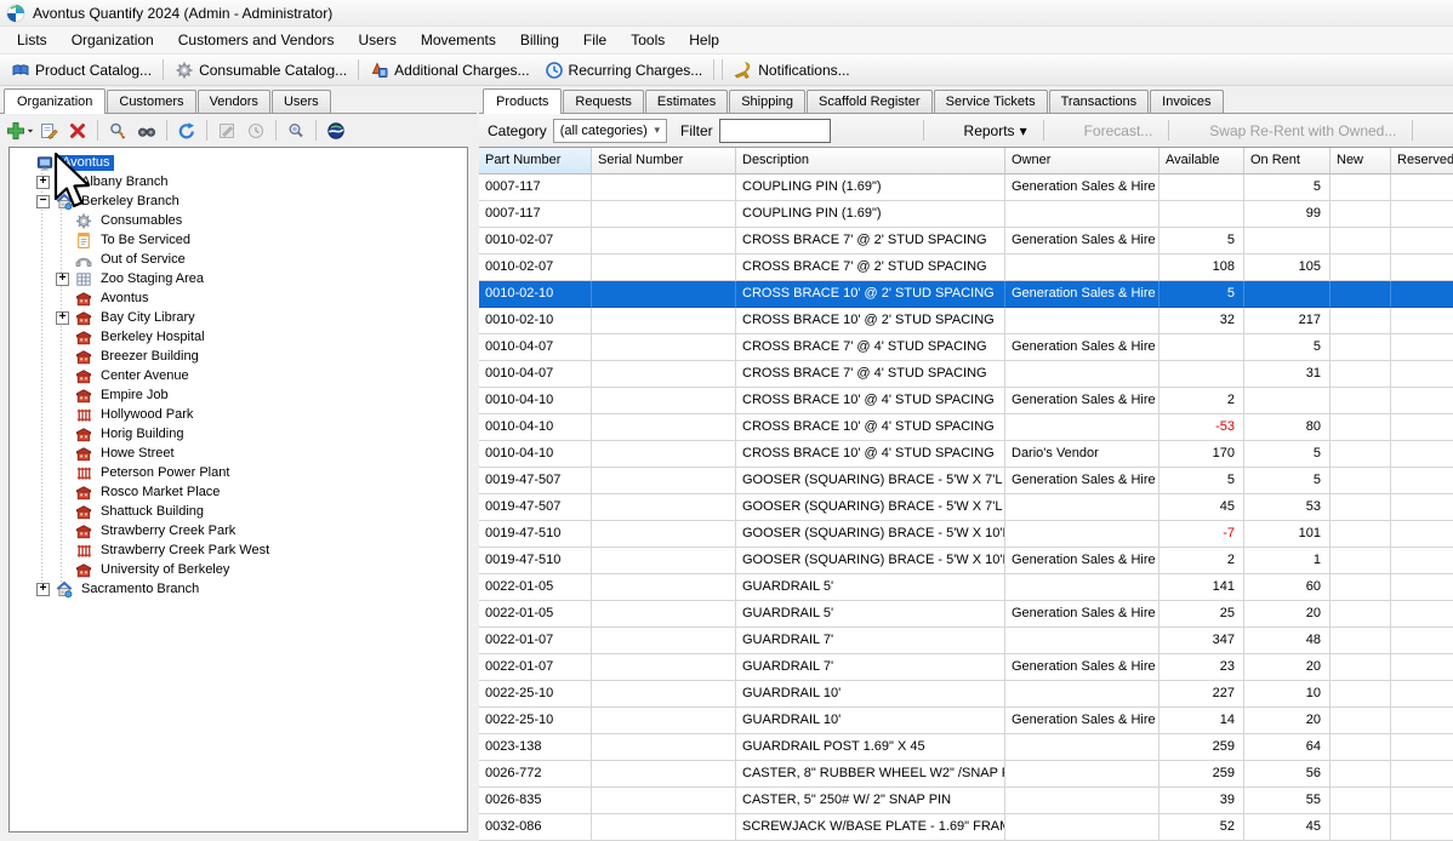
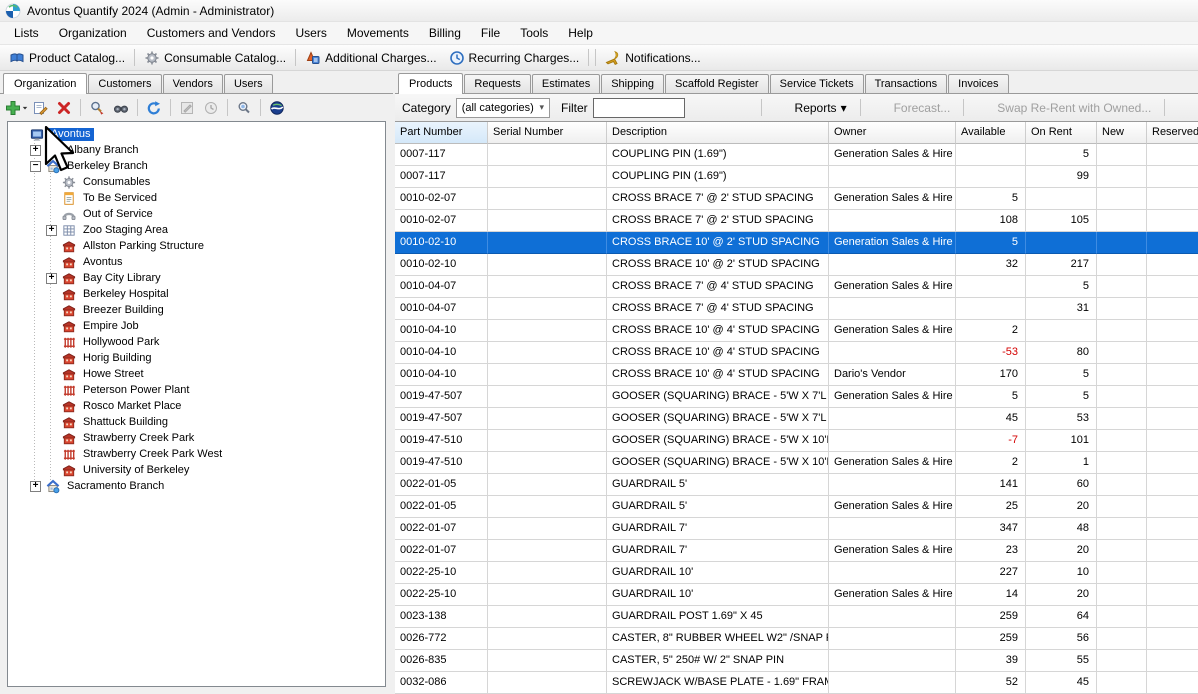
  Avontus Quantify 2024 (Admin - Administrator)
  Lists
  Organization
  Customers and Vendors
  Users
  Movements
  Billing
  File
  Tools
  Help
  Product Catalog...
  Consumable Catalog...
  Additional Charges...
  Recurring Charges...
  Notifications...
  Organization
  Customers
  Vendors
  Users
  Avontus
  +
  lbany Branch
  −
  Berkeley Branch
  Consumables
  To Be Serviced
  Out of Service
  +
  Zoo Staging Area
+ Allston Parking Structure
  Avontus
  +
  Bay City Library
  Berkeley Hospital
  Breezer Building
- Center Avenue
  Empire Job
  Hollywood Park
  Horig Building
  Howe Street
  Peterson Power Plant
  Rosco Market Place
  Shattuck Building
  Strawberry Creek Park
  Strawberry Creek Park West
  University of Berkeley
  +
  Sacramento Branch
  Products
  Requests
  Estimates
  Shipping
  Scaffold Register
  Service Tickets
  Transactions
  Invoices
  Category
  (all categories)
  ▾
  Filter
  Reports
  ▾
  Forecast...
  Swap Re-Rent with Owned...
  Part Number
  Serial Number
  Description
  Owner
  Available
  On Rent
  New
  Reserved
  0007-117
  COUPLING PIN (1.69")
  Generation Sales & Hire
  5
  0007-117
  COUPLING PIN (1.69")
  99
  0010-02-07
  CROSS BRACE 7' @ 2' STUD SPACING
  Generation Sales & Hire
  5
  0010-02-07
  CROSS BRACE 7' @ 2' STUD SPACING
  108
  105
  0010-02-10
  CROSS BRACE 10' @ 2' STUD SPACING
  Generation Sales & Hire
  5
  0010-02-10
  CROSS BRACE 10' @ 2' STUD SPACING
  32
  217
  0010-04-07
  CROSS BRACE 7' @ 4' STUD SPACING
  Generation Sales & Hire
  5
  0010-04-07
  CROSS BRACE 7' @ 4' STUD SPACING
  31
  0010-04-10
  CROSS BRACE 10' @ 4' STUD SPACING
  Generation Sales & Hire
  2
  0010-04-10
  CROSS BRACE 10' @ 4' STUD SPACING
  -53
  80
  0010-04-10
  CROSS BRACE 10' @ 4' STUD SPACING
  Dario's Vendor
  170
  5
  0019-47-507
  GOOSER (SQUARING) BRACE - 5'W X 7'L
  Generation Sales & Hire
  5
  5
  0019-47-507
  GOOSER (SQUARING) BRACE - 5'W X 7'L
  45
  53
  0019-47-510
  GOOSER (SQUARING) BRACE - 5'W X 10'
  -7
  101
  0019-47-510
  GOOSER (SQUARING) BRACE - 5'W X 10'
  Generation Sales & Hire
  2
  1
  0022-01-05
  GUARDRAIL 5'
  141
  60
  0022-01-05
  GUARDRAIL 5'
  Generation Sales & Hire
  25
  20
  0022-01-07
  GUARDRAIL 7'
  347
  48
  0022-01-07
  GUARDRAIL 7'
  Generation Sales & Hire
  23
  20
  0022-25-10
  GUARDRAIL 10'
  227
  10
  0022-25-10
  GUARDRAIL 10'
  Generation Sales & Hire
  14
  20
  0023-138
  GUARDRAIL POST 1.69" X 45
  259
  64
  0026-772
  CASTER, 8" RUBBER WHEEL W2" /SNAP
  259
  56
  0026-835
  CASTER, 5" 250# W/ 2" SNAP PIN
  39
  55
  0032-086
  SCREWJACK W/BASE PLATE - 1.69" FRAM
  52
  45
